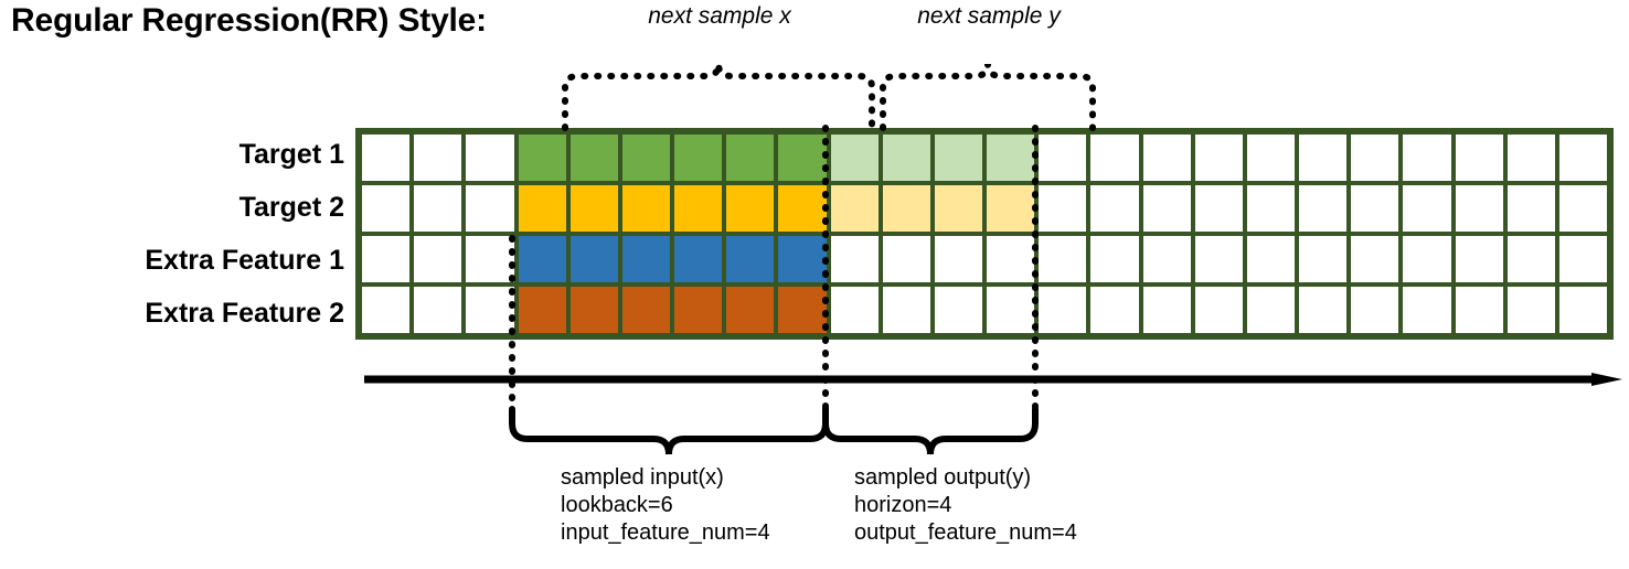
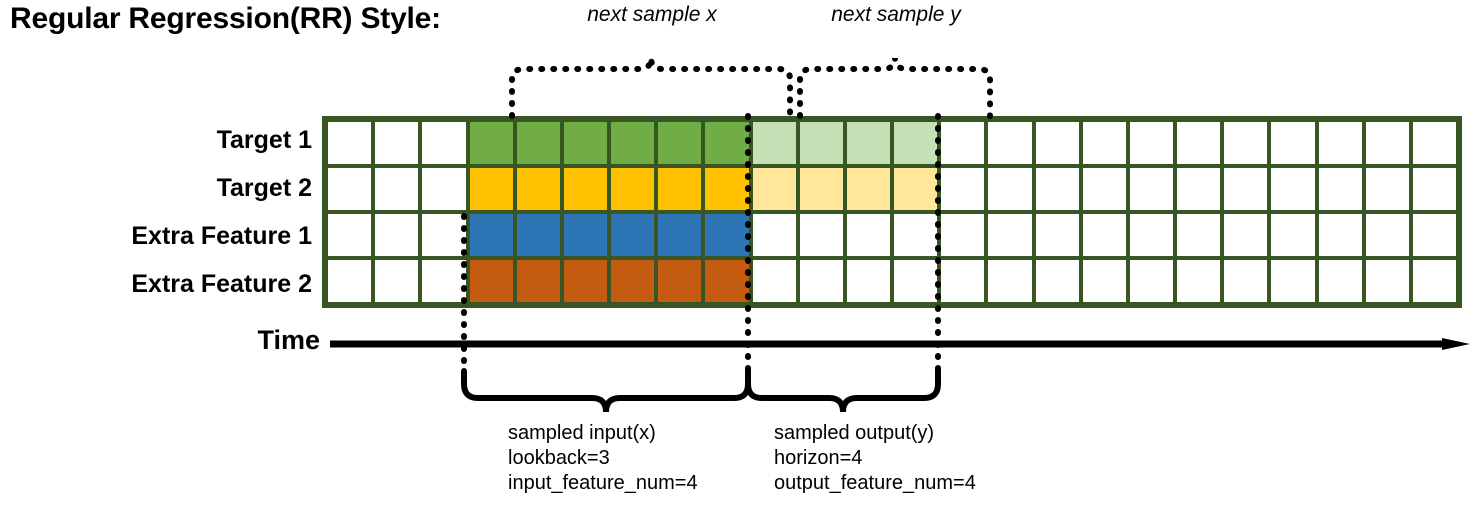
  Regular Regression(RR) Style:
  next sample x
  next sample y
  Target 1
  Target 2
  Extra Feature 1
  Extra Feature 2
+ Time
  sampled input(x)
- lookback=6
+ lookback=3
  input_feature_num=4
  sampled output(y)
  horizon=4
  output_feature_num=4
